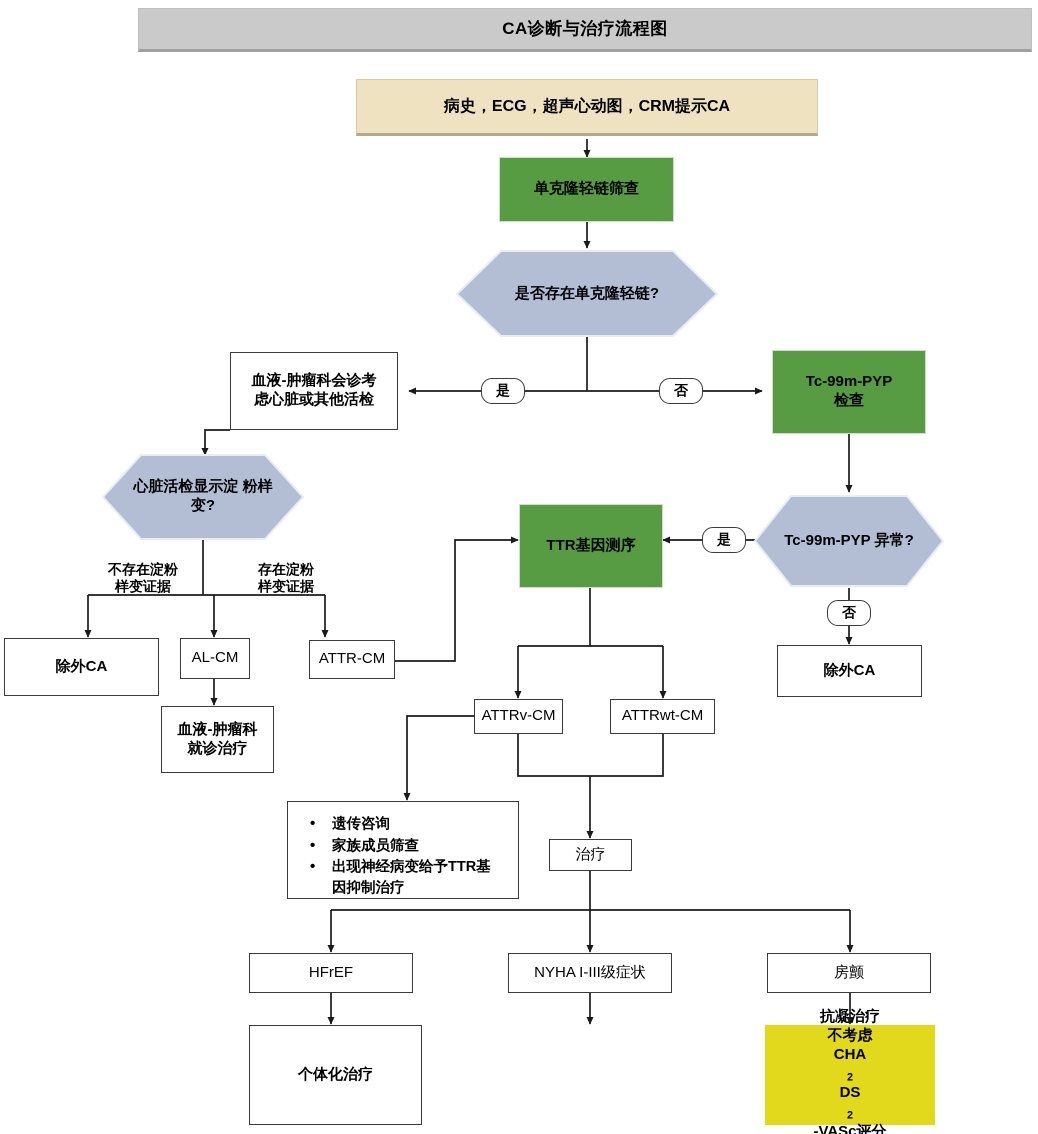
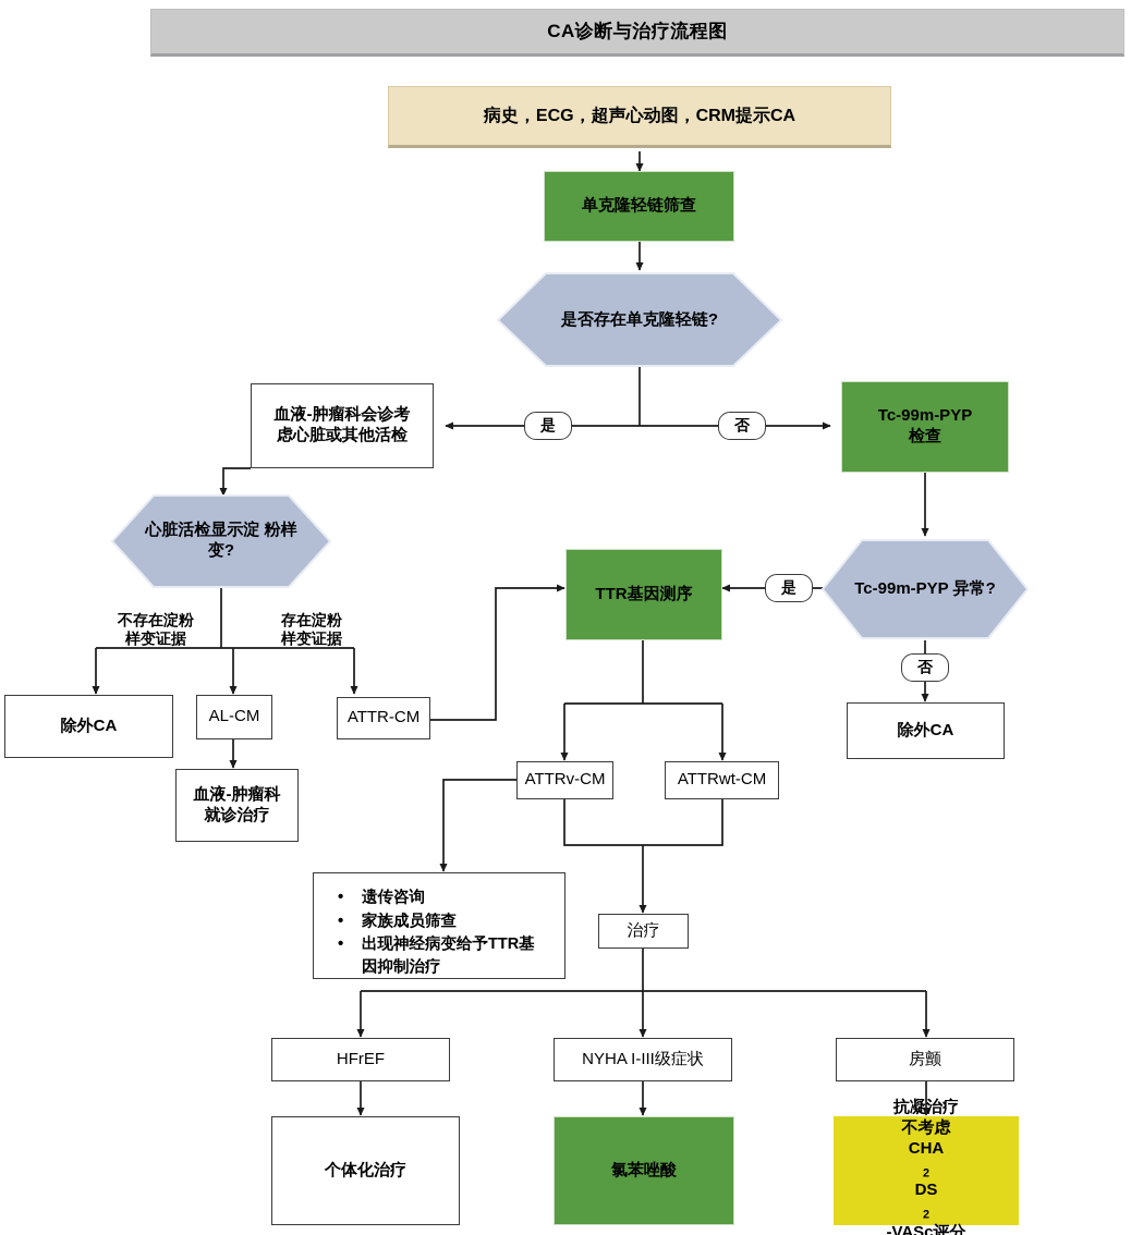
  CA诊断与治疗流程图
  病史，ECG，超声心动图，CRM提示CA
  单克隆轻链筛查
  是否存在单克隆轻链?
  血液-肿瘤科会诊考
  虑心脏或其他活检
  Tc-99m-PYP
  检查
  心脏活检显示淀 粉样变?
  Tc-99m-PYP 异常?
  TTR基因测序
  除外CA
  除外CA
  AL-CM
  血液-肿瘤科
  就诊治疗
  ATTR-CM
  ATTRv-CM
  ATTRwt-CM
  遗传咨询
  家族成员筛查
  出现神经病变给予TTR基
  因抑制治疗
  治疗
  HFrEF
  NYHA I-III级症状
  房颤
  个体化治疗
+ 氯苯唑酸
  抗凝治疗
  不考虑
  CHA
  2
  DS
  2
  -VASc评分
  是
  否
  是
  否
  不存在淀粉
  样变证据
  存在淀粉
  样变证据
